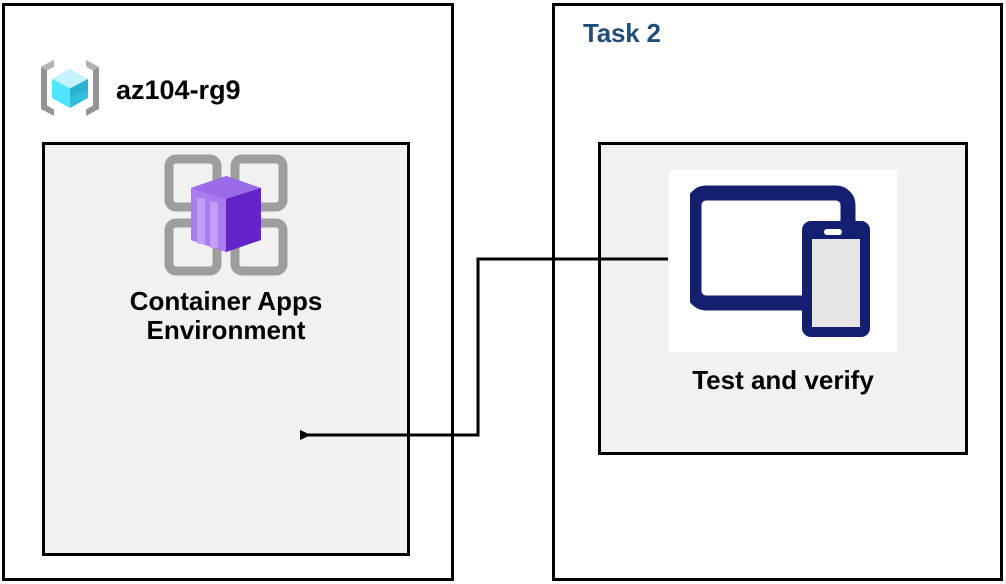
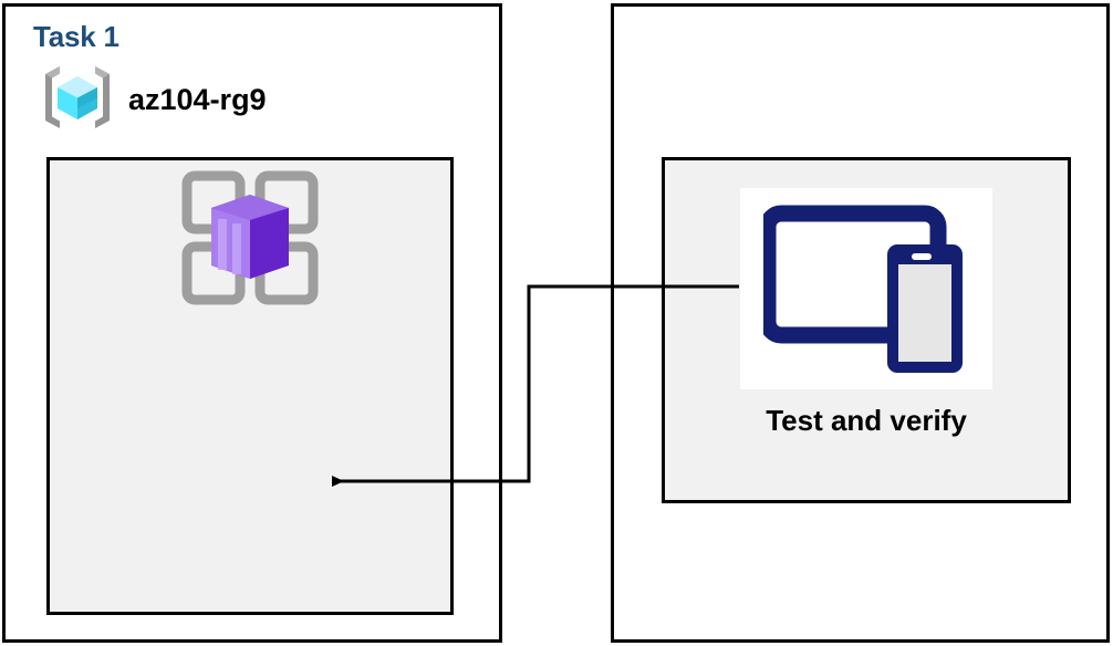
+ Task 1
  az104-rg9
- Container Apps
- Environment
- Task 2
  Test and verify
